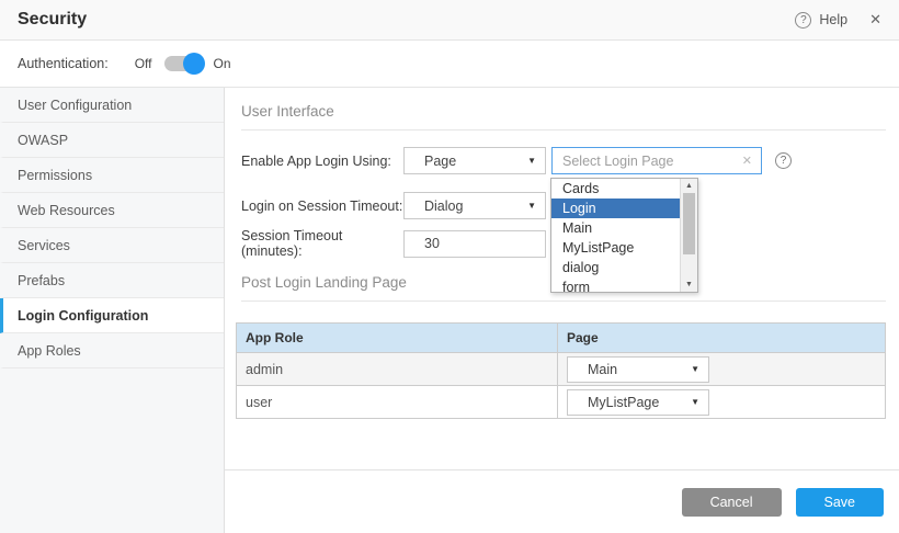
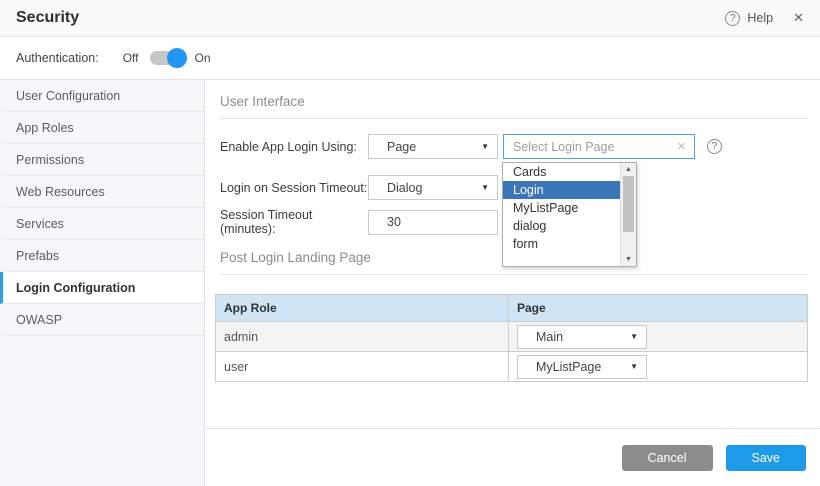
  Security
  ?
  Help
  ✕
  Authentication:
  Off
  On
  User Configuration
- OWASP
+ App Roles
  Permissions
  Web Resources
  Services
  Prefabs
  Login Configuration
- App Roles
+ OWASP
  User Interface
  Enable App Login Using:
  Page
  ▼
  Select Login Page
  ✕
  ?
  Login on Session Timeout:
  Dialog
  ▼
  Session Timeout (minutes):
  30
  Post Login Landing Page
  App Role	Page
  admin	Main ▼
  user	MyListPage ▼
  Cards
  Login
- Main
  MyListPage
  dialog
  form
  Cancel
  Save
